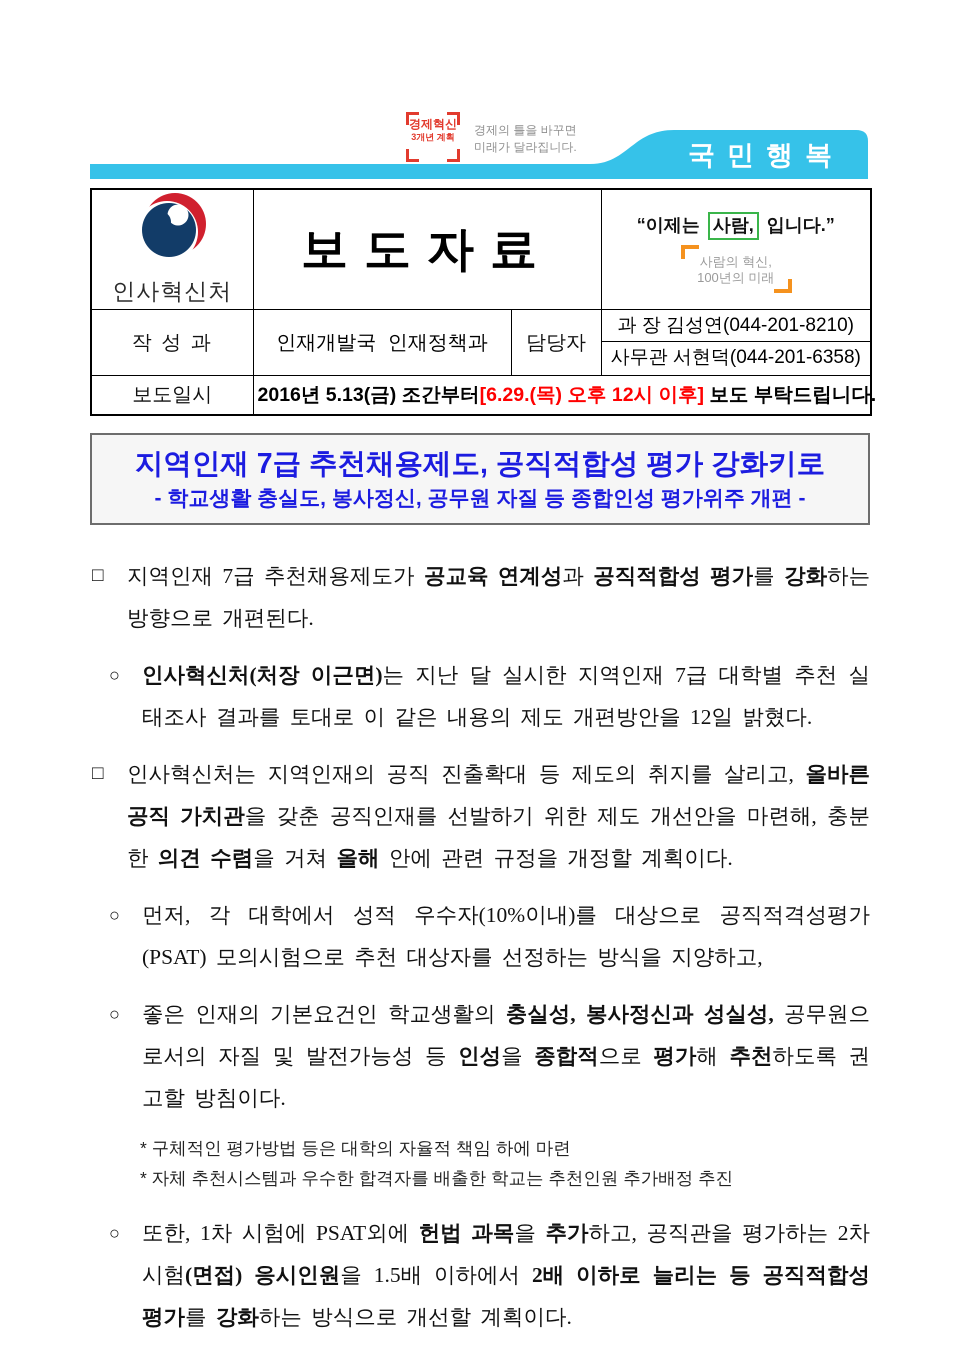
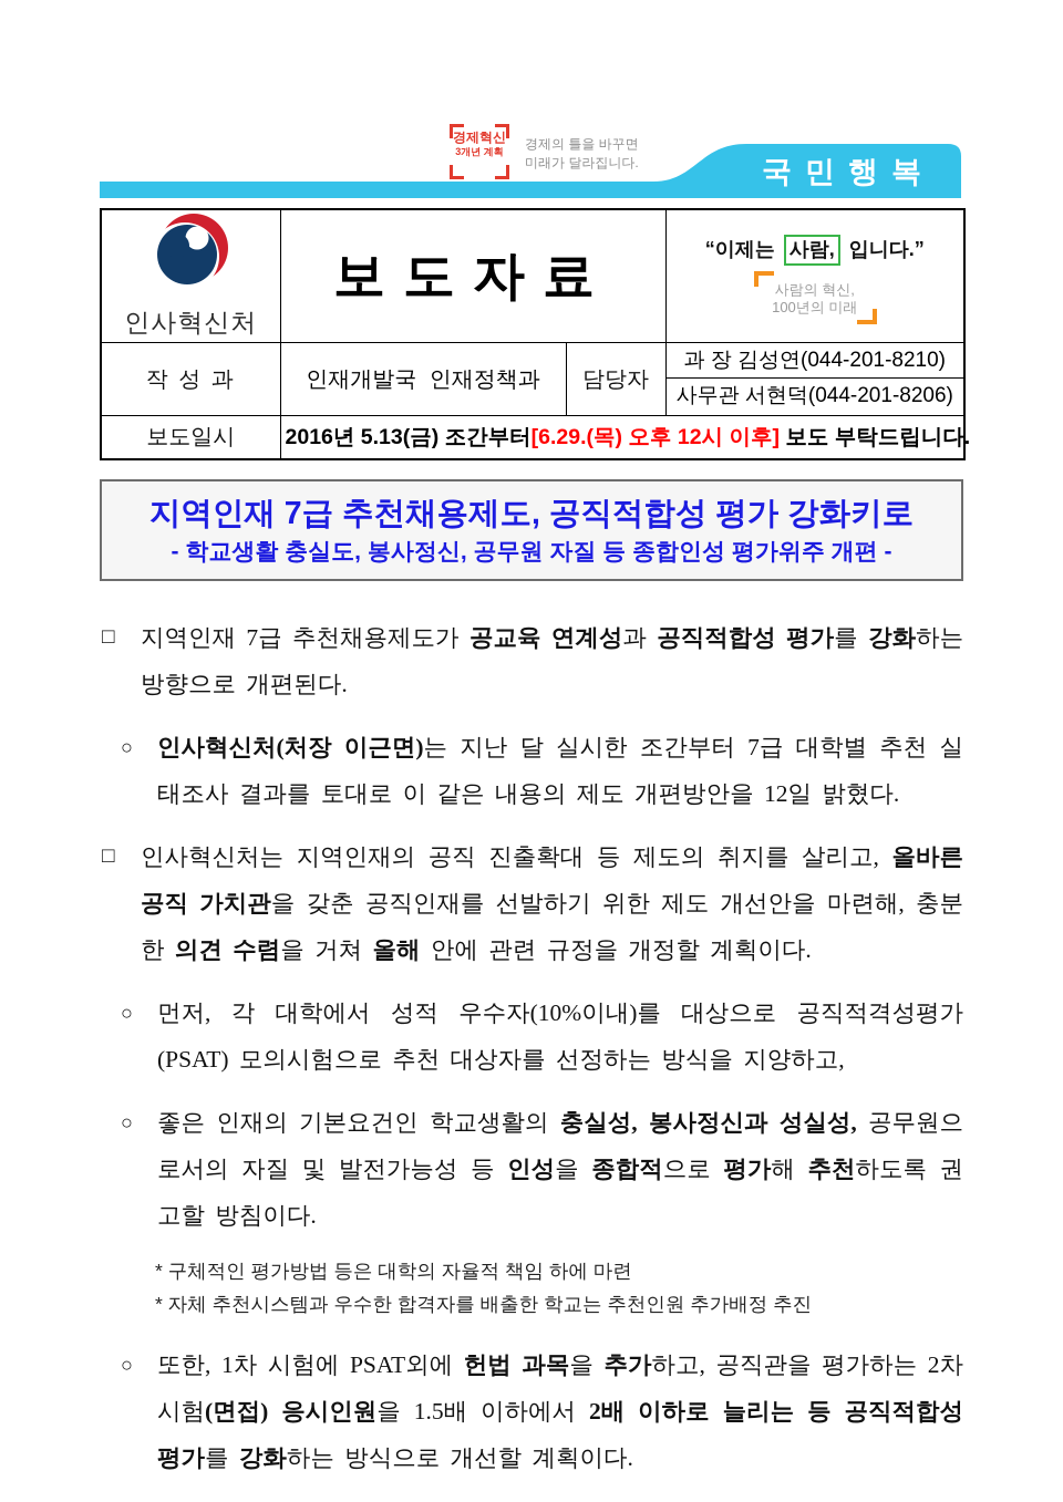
  경제혁신
  3개년 계획
  경제의 틀을 바꾸면
  미래가 달라집니다.
  국민행복
  인사혁신처	보도자료	“이제는 사람, 입니다.” 사람의 혁신, 100년의 미래
- 작 성 과	인재개발국 인재정책과	담당자	과 장 김성연(044-201-8210) 사무관 서현덕(044-201-6358)
+ 작 성 과	인재개발국 인재정책과	담당자	과 장 김성연(044-201-8210) 사무관 서현덕(044-201-8206)
  보도일시	2016년 5.13(금) 조간부터[6.29.(목) 오후 12시 이후] 보도 부탁드립니다.
  지역인재 7급 추천채용제도, 공직적합성 평가 강화키로
  - 학교생활 충실도, 봉사정신, 공무원 자질 등 종합인성 평가위주 개편 -
  □
  지역인재 7급 추천채용제도가 공교육 연계성과 공직적합성 평가를 강화하는 방향으로 개편된다.
  ○
- 인사혁신처(처장 이근면)는 지난 달 실시한 지역인재 7급 대학별 추천 실태조사 결과를 토대로 이 같은 내용의 제도 개편방안을 12일 밝혔다.
+ 인사혁신처(처장 이근면)는 지난 달 실시한 조간부터 7급 대학별 추천 실태조사 결과를 토대로 이 같은 내용의 제도 개편방안을 12일 밝혔다.
  □
  인사혁신처는 지역인재의 공직 진출확대 등 제도의 취지를 살리고, 올바른 공직 가치관을 갖춘 공직인재를 선발하기 위한 제도 개선안을 마련해, 충분한 의견 수렴을 거쳐 올해 안에 관련 규정을 개정할 계획이다.
  ○
  먼저, 각 대학에서 성적 우수자(10%이내)를 대상으로 공직적격성평가(PSAT) 모의시험으로 추천 대상자를 선정하는 방식을 지양하고,
  ○
  좋은 인재의 기본요건인 학교생활의 충실성, 봉사정신과 성실성, 공무원으로서의 자질 및 발전가능성 등 인성을 종합적으로 평가해 추천하도록 권고할 방침이다.
  * 구체적인 평가방법 등은 대학의 자율적 책임 하에 마련
  * 자체 추천시스템과 우수한 합격자를 배출한 학교는 추천인원 추가배정 추진
  ○
  또한, 1차 시험에 PSAT외에 헌법 과목을 추가하고, 공직관을 평가하는 2차 시험(면접) 응시인원을 1.5배 이하에서 2배 이하로 늘리는 등 공직적합성 평가를 강화하는 방식으로 개선할 계획이다.
